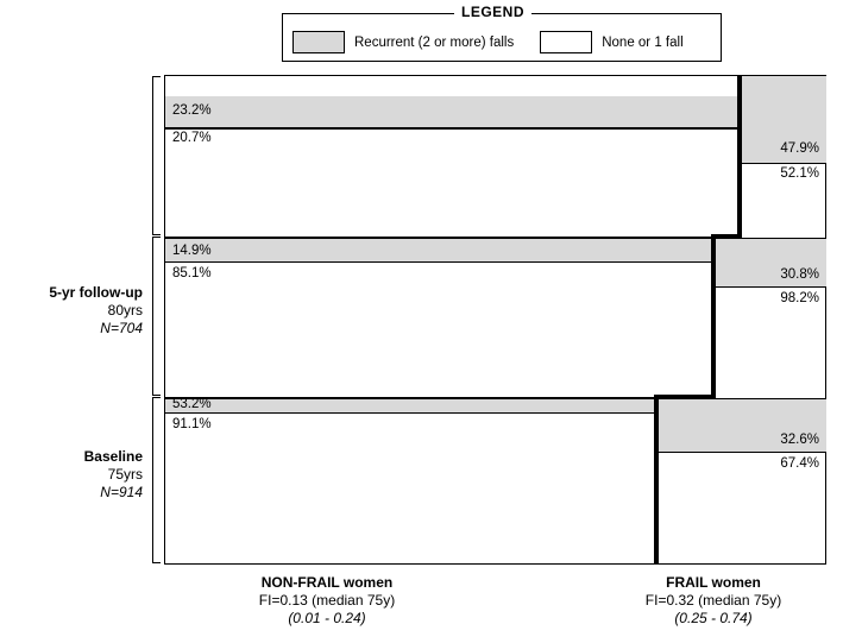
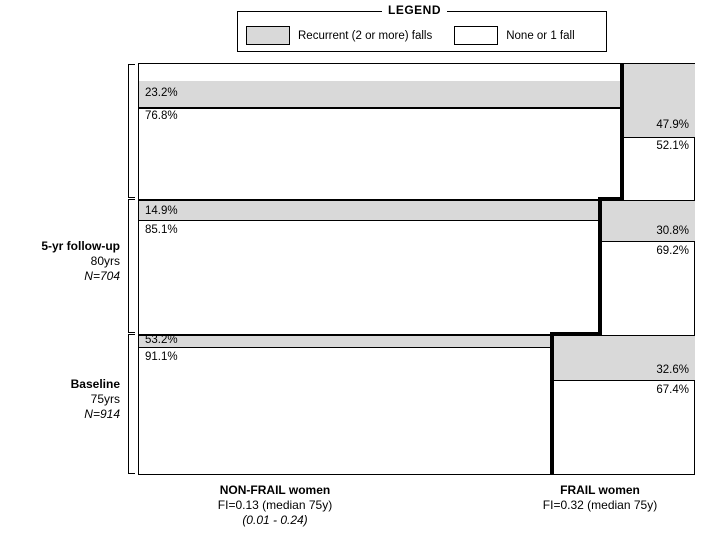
  LEGEND
  Recurrent (2 or more) falls
  None or 1 fall
  23.2%
- 20.7%
+ 76.8%
  47.9%
  52.1%
  14.9%
  85.1%
  30.8%
- 98.2%
+ 69.2%
  53.2%
  91.1%
  32.6%
  67.4%
  5-yr follow-up
  80yrs
  N=704
  Baseline
  75yrs
  N=914
  NON-FRAIL women
  FI=0.13 (median 75y)
  (0.01 - 0.24)
  FRAIL women
  FI=0.32 (median 75y)
- (0.25 - 0.74)
